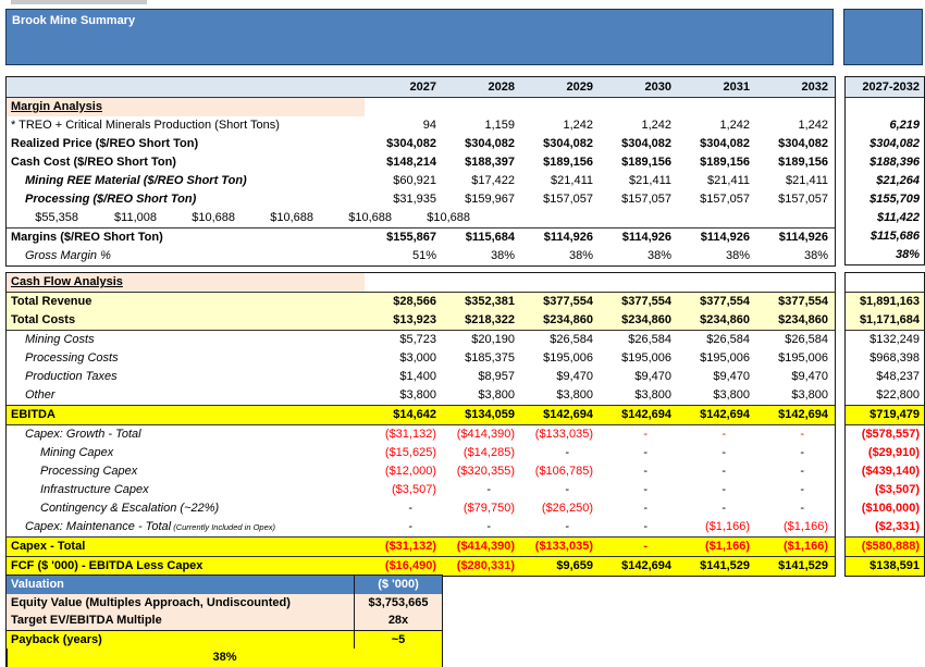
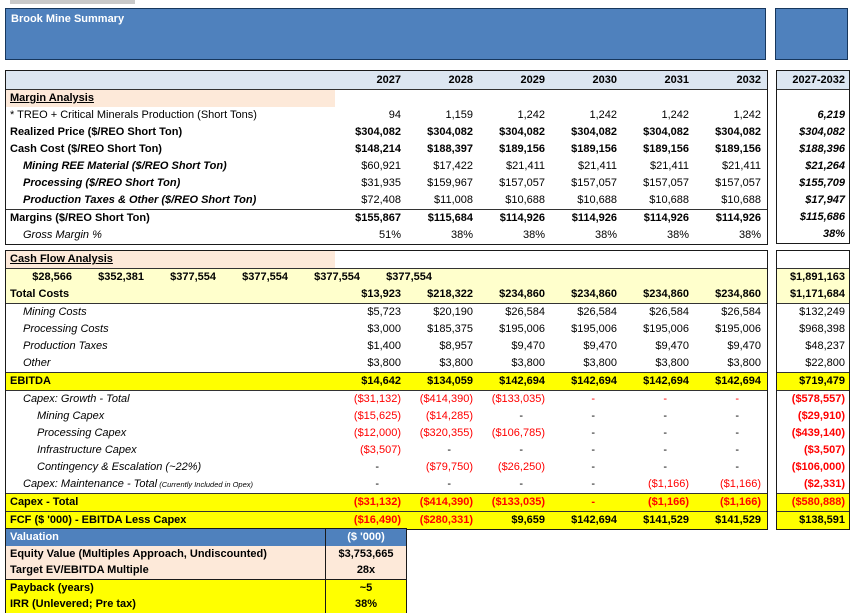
  Brook Mine Summary
  2027
  2028
  2029
  2030
  2031
  2032
  Margin Analysis
  * TREO + Critical Minerals Production (Short Tons)
  94
  1,159
  1,242
  1,242
  1,242
  1,242
  Realized Price ($/REO Short Ton)
  $304,082
  $304,082
  $304,082
  $304,082
  $304,082
  $304,082
  Cash Cost ($/REO Short Ton)
  $148,214
  $188,397
  $189,156
  $189,156
  $189,156
  $189,156
  Mining REE Material ($/REO Short Ton)
  $60,921
  $17,422
  $21,411
  $21,411
  $21,411
  $21,411
  Processing ($/REO Short Ton)
  $31,935
  $159,967
  $157,057
  $157,057
  $157,057
  $157,057
+ Production Taxes & Other ($/REO Short Ton)
- $55,358
+ $72,408
  $11,008
  $10,688
  $10,688
  $10,688
  $10,688
  Margins ($/REO Short Ton)
  $155,867
  $115,684
  $114,926
  $114,926
  $114,926
  $114,926
  Gross Margin %
  51%
  38%
  38%
  38%
  38%
  38%
  2027-2032
  6,219
  $304,082
  $188,396
  $21,264
  $155,709
- $11,422
+ $17,947
  $115,686
  38%
  Cash Flow Analysis
- Total Revenue
  $28,566
  $352,381
  $377,554
  $377,554
  $377,554
  $377,554
  Total Costs
  $13,923
  $218,322
  $234,860
  $234,860
  $234,860
  $234,860
  Mining Costs
  $5,723
  $20,190
  $26,584
  $26,584
  $26,584
  $26,584
  Processing Costs
  $3,000
  $185,375
  $195,006
  $195,006
  $195,006
  $195,006
  Production Taxes
  $1,400
  $8,957
  $9,470
  $9,470
  $9,470
  $9,470
  Other
  $3,800
  $3,800
  $3,800
  $3,800
  $3,800
  $3,800
  EBITDA
  $14,642
  $134,059
  $142,694
  $142,694
  $142,694
  $142,694
  Capex: Growth - Total
  ($31,132)
  ($414,390)
  ($133,035)
  -
  -
  -
  Mining Capex
  ($15,625)
  ($14,285)
  -
  -
  -
  -
  Processing Capex
  ($12,000)
  ($320,355)
  ($106,785)
  -
  -
  -
  Infrastructure Capex
  ($3,507)
  -
  -
  -
  -
  -
  Contingency & Escalation (~22%)
  -
  ($79,750)
  ($26,250)
  -
  -
  -
  Capex: Maintenance - Total (Currently Included in Opex)
  -
  -
  -
  -
  ($1,166)
  ($1,166)
  Capex - Total
  ($31,132)
  ($414,390)
  ($133,035)
  -
  ($1,166)
  ($1,166)
  FCF ($ '000) - EBITDA Less Capex
  ($16,490)
  ($280,331)
  $9,659
  $142,694
  $141,529
  $141,529
  $1,891,163
  $1,171,684
  $132,249
  $968,398
  $48,237
  $22,800
  $719,479
  ($578,557)
  ($29,910)
  ($439,140)
  ($3,507)
  ($106,000)
  ($2,331)
  ($580,888)
  $138,591
  Valuation
  ($ '000)
  Equity Value (Multiples Approach, Undiscounted)
  $3,753,665
  Target EV/EBITDA Multiple
  28x
  Payback (years)
  ~5
+ IRR (Unlevered; Pre tax)
  38%
